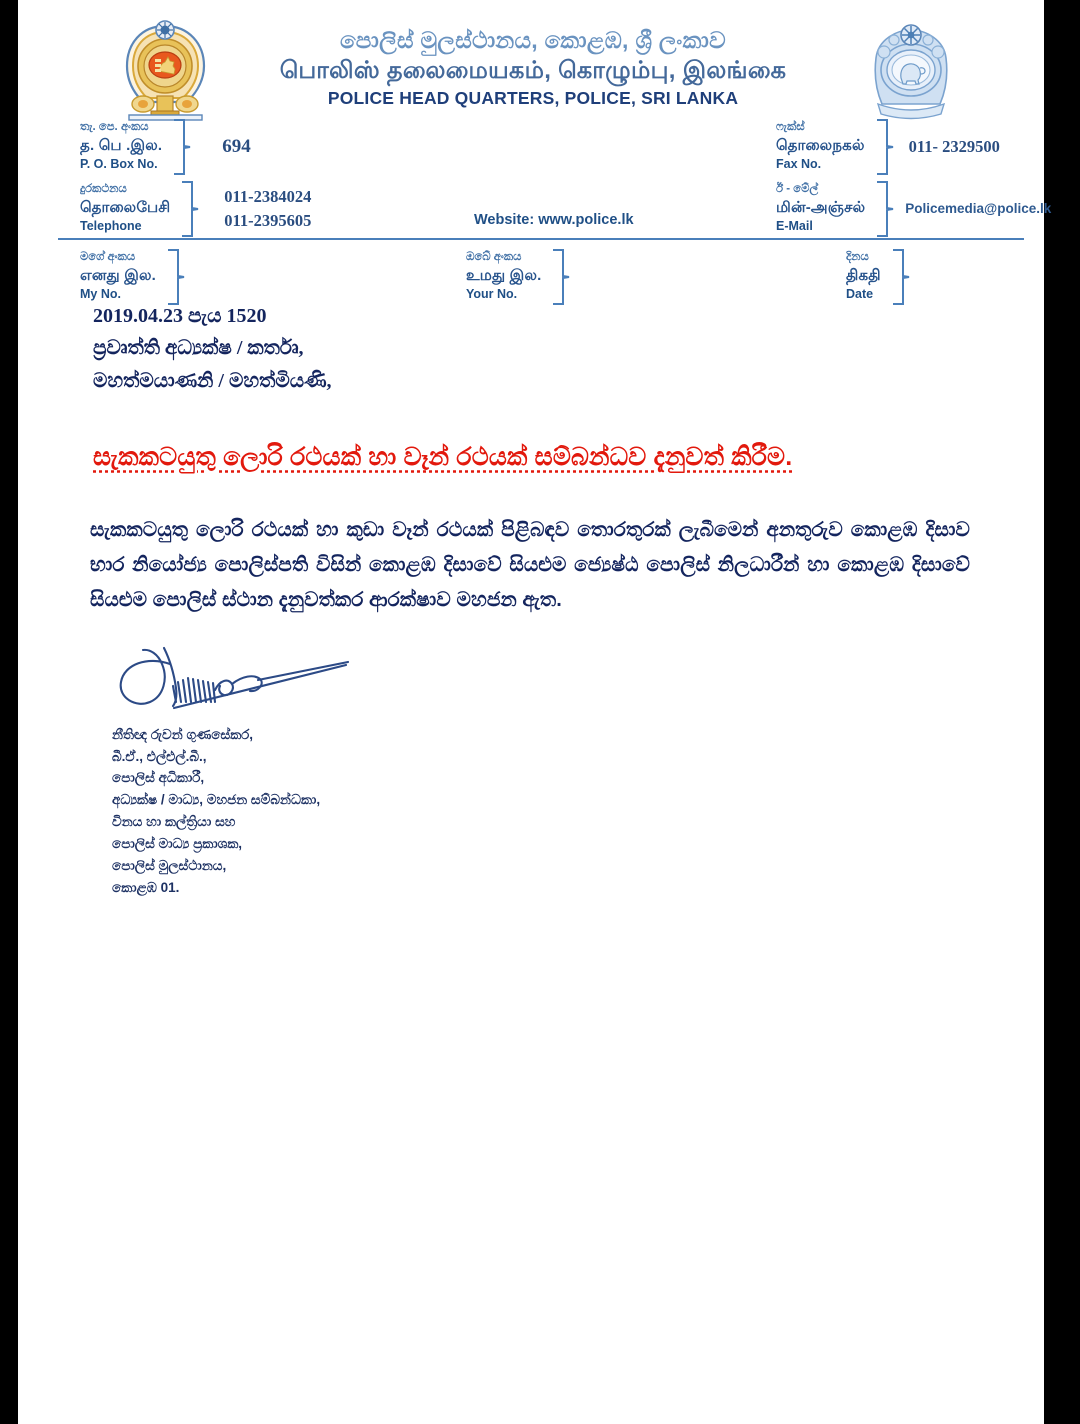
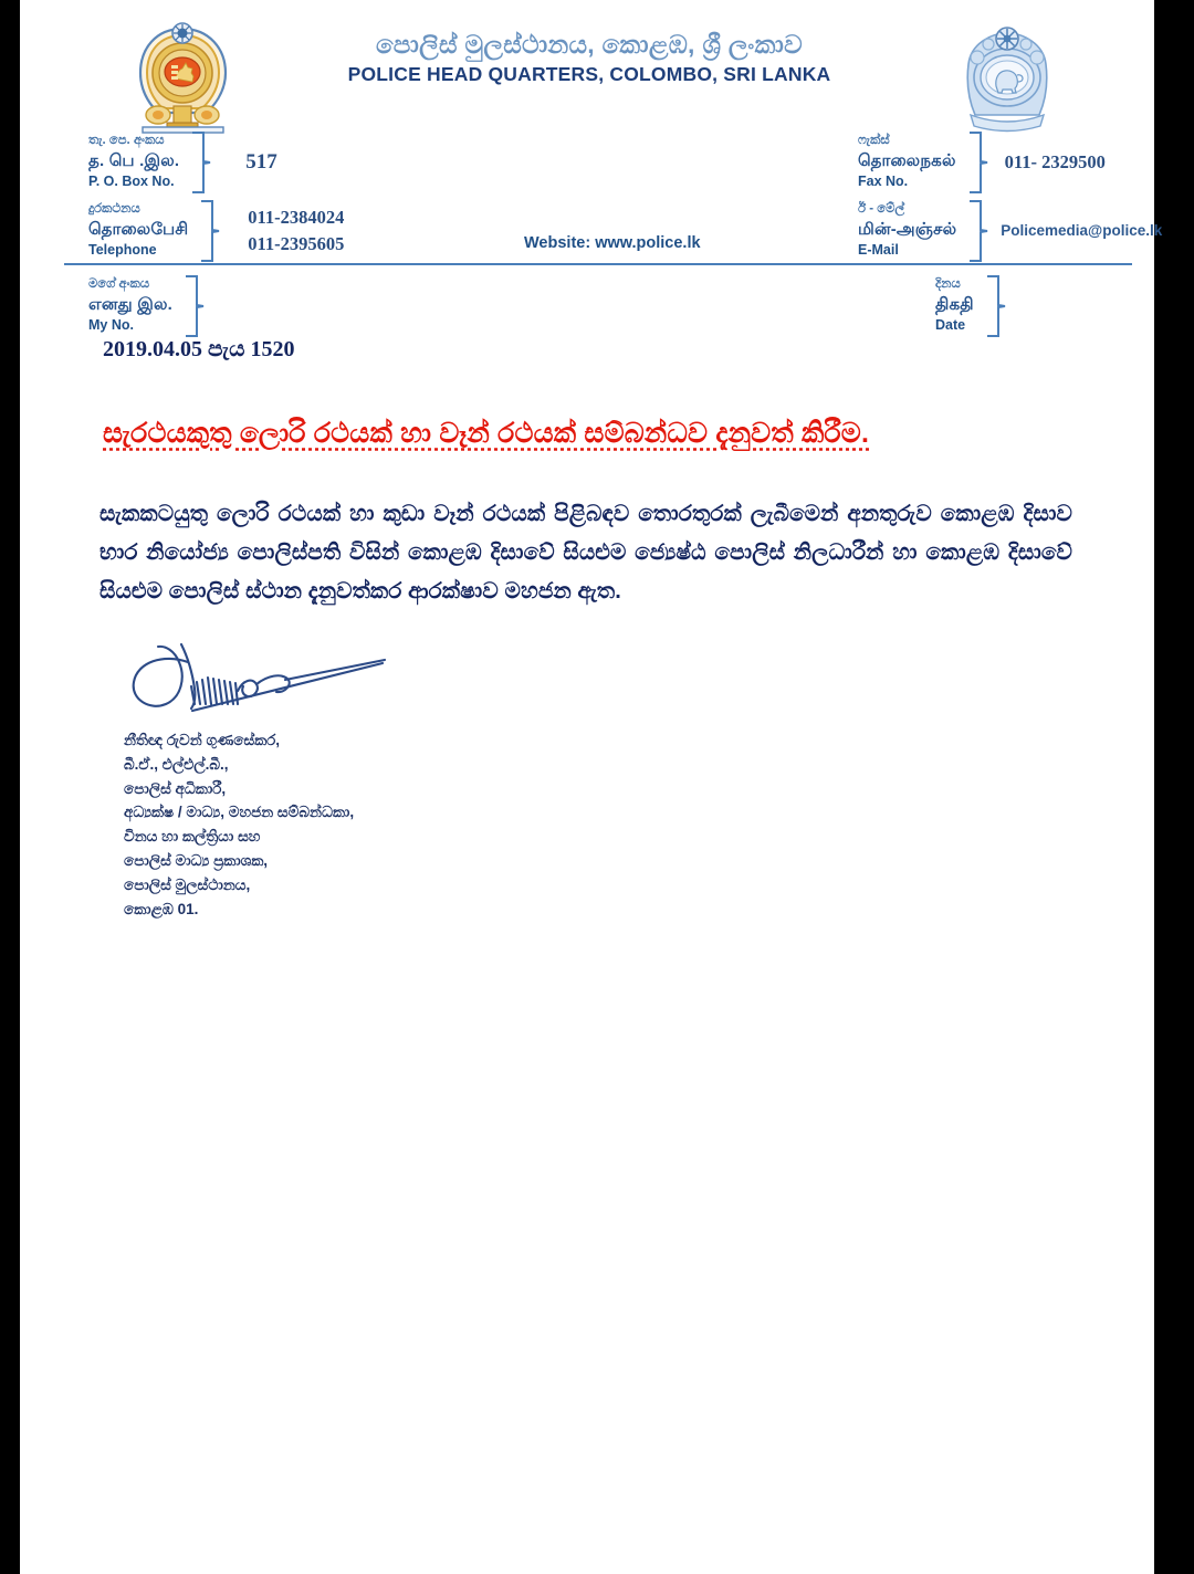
  පොලිස් මුලස්ථානය, කොළඹ, ශ්‍රී ලංකාව
- பொலிஸ் தலைமையகம், கொழும்பு, இலங்கை
- POLICE HEAD QUARTERS, POLICE, SRI LANKA
+ POLICE HEAD QUARTERS, COLOMBO, SRI LANKA
  තැ. පෙ. අංකය
  த. பெ .இல.
  P. O. Box No.
- 694
+ 517
  දුරකථනය
  தொலைபேசி
  Telephone
  011-2384024
  011-2395605
  ෆැක්ස්
  தொலைநகல்
  Fax No.
  011- 2329500
  ඊ - මේල්
  மின்-அஞ்சல்
  E-Mail
  Policemedia@police.lk
  Website: www.police.lk
  මගේ අංකය
  எனது இல.
  My No.
- ඔබේ අංකය
- உமது இல.
- Your No.
  දිනය
  திகதி
  Date
- 2019.04.23 පැය 1520
+ 2019.04.05 පැය 1520
- ප්‍රවෘත්ති අධ්‍යක්ෂ / කර්තෘ,
- මහත්මයාණනි / මහත්මියණි,
- සැකකටයුතු ලොරි රථයක් හා වෑන් රථයක් සම්බන්ධව දැනුවත් කිරීම.
+ සැරථයකුතු ලොරි රථයක් හා වෑන් රථයක් සම්බන්ධව දැනුවත් කිරීම.
  සැකකටයුතු ලොරි රථයක් හා කුඩා වෑන් රථයක් පිළිබඳව තොරතුරක් ලැබීමෙන් අනතුරුව කොළඹ දිසාව භාර නියෝජ්‍ය පොලිස්පති විසින් කොළඹ දිසාවේ සියළුම ජ්‍යෙෂ්ඨ පොලිස් නිලධාරීන් හා කොළඹ දිසාවේ සියළුම පොලිස් ස්ථාන දැනුවත්කර ආරක්ෂාව මහජන ඇත.
  නීතිඥ රුවන් ගුණසේකර,
  බී.ඒ., එල්එල්.බී.,
  පොලිස් අධිකාරී,
  අධ්‍යක්ෂ / මාධ්‍ය, මහජන සම්බන්ධකා,
  විනය හා කල්ත්‍රියා සහ
  පොලිස් මාධ්‍ය ප්‍රකාශක,
  පොලිස් මුලස්ථානය,
  කොළඹ 01.
